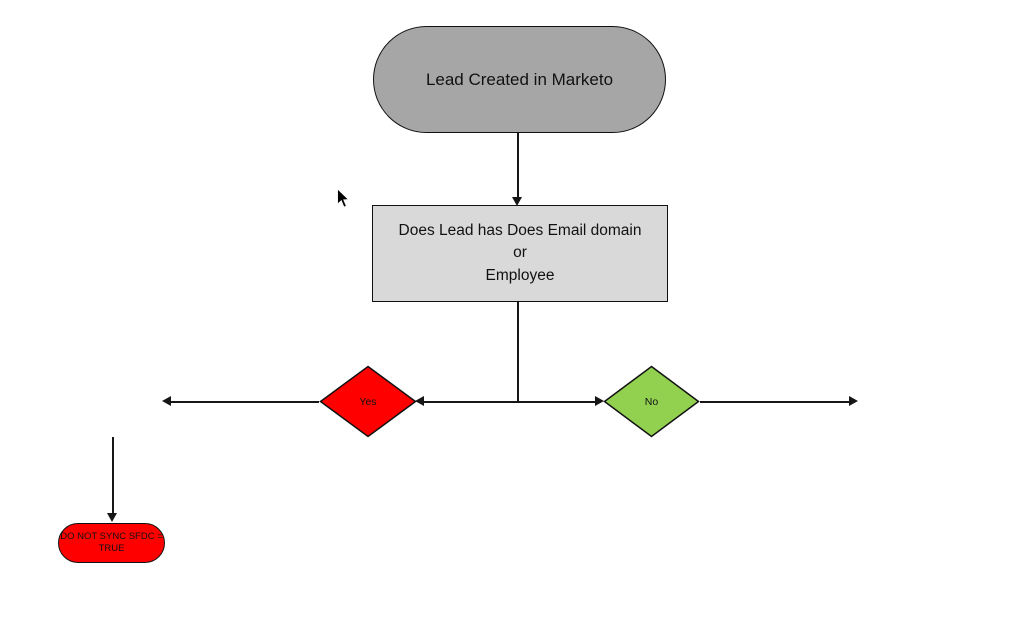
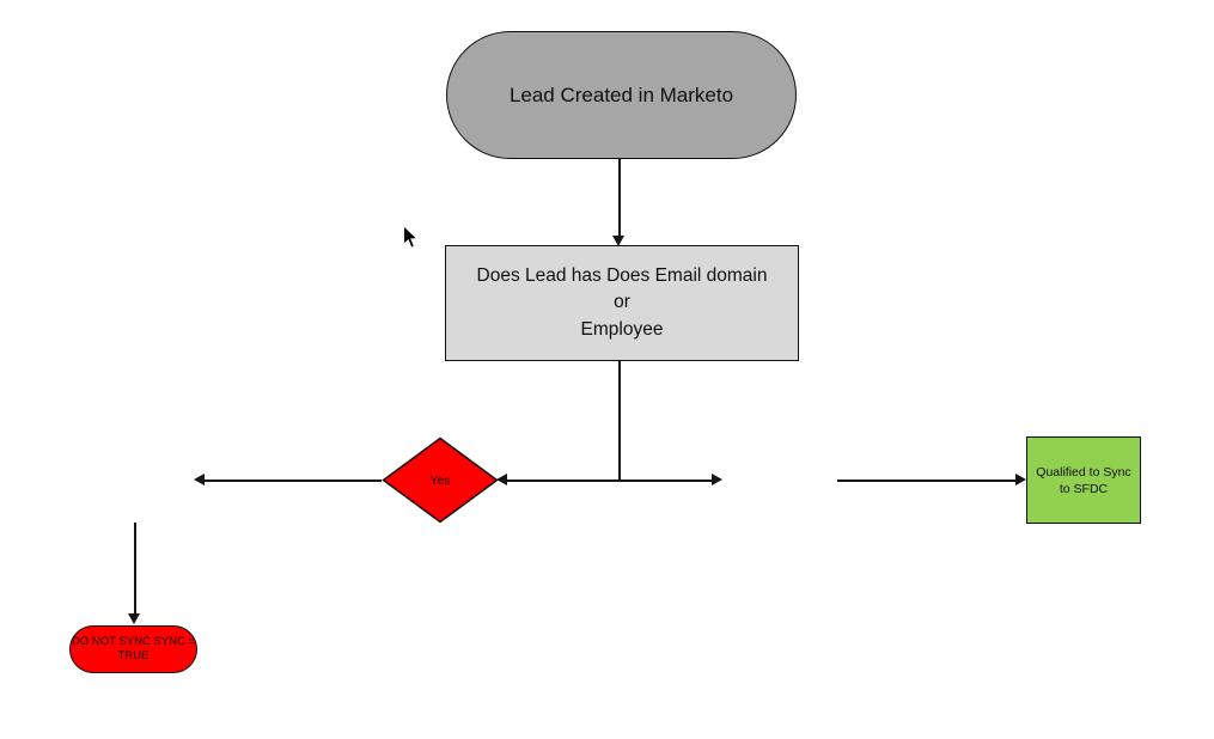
  Lead Created in Marketo
  Does Lead has Does Email domain
  or
  Employee
  Yes
- No
- DO NOT SYNC SFDC =
+ DO NOT SYNC SYNC =
  TRUE
+ Qualified to Sync
+ to SFDC
